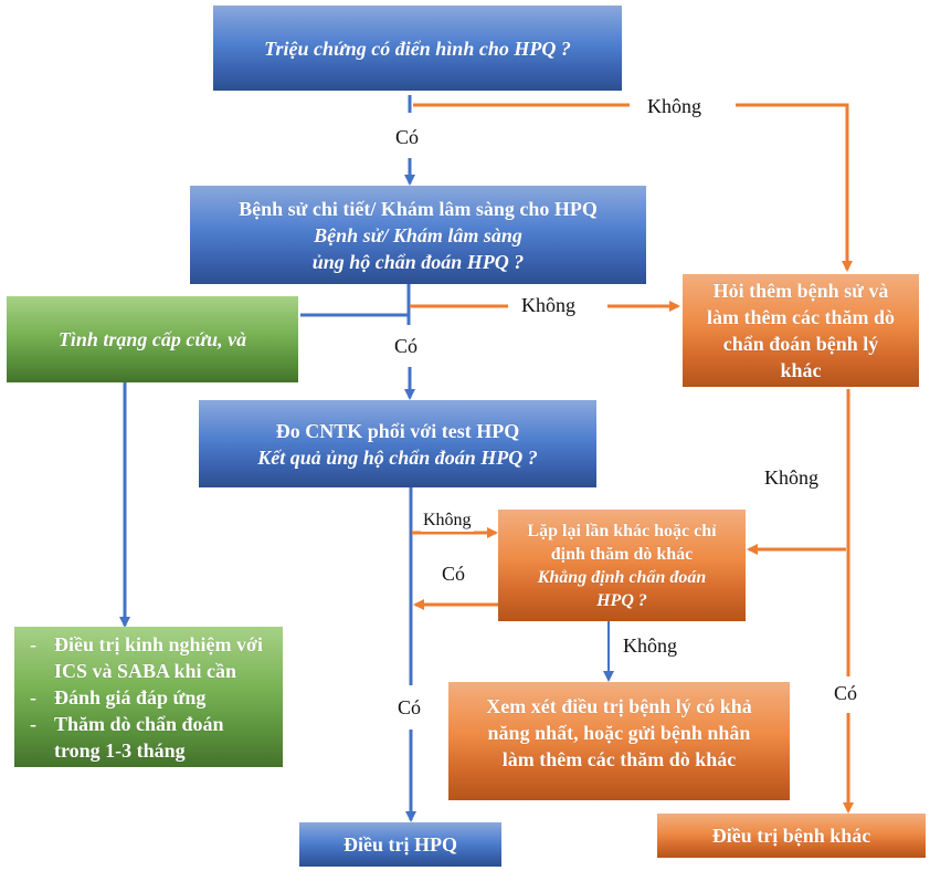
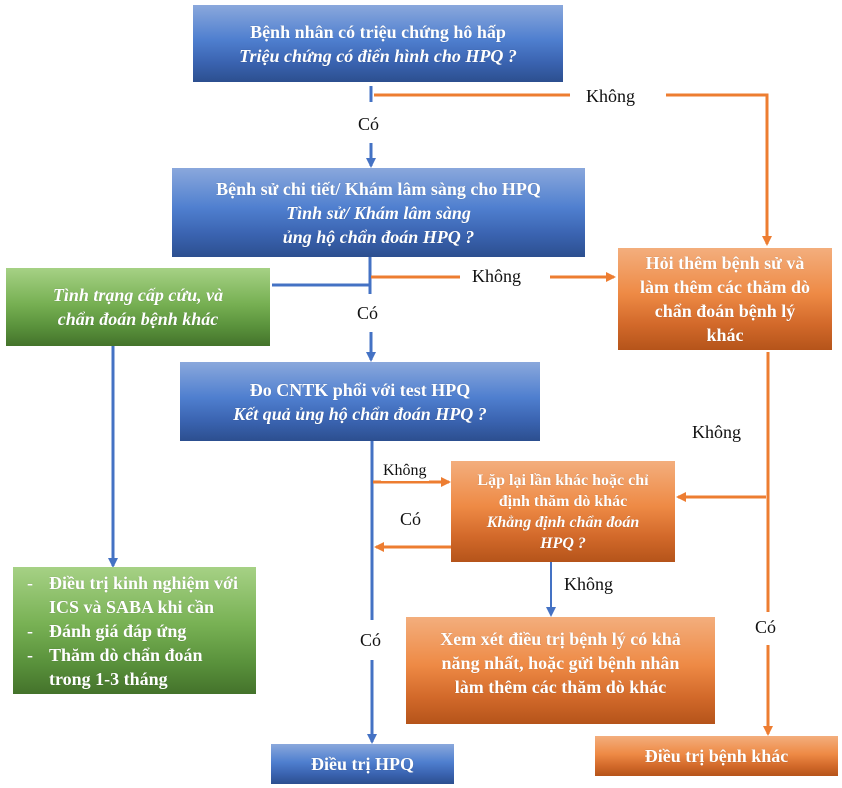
+ Bệnh nhân có triệu chứng hô hấp
  Triệu chứng có điển hình cho HPQ ?
  Bệnh sử chi tiết/ Khám lâm sàng cho HPQ
- Bệnh sử/ Khám lâm sàng
+ Tình sử/ Khám lâm sàng
  ủng hộ chẩn đoán HPQ ?
  Tình trạng cấp cứu, và
+ chẩn đoán bệnh khác
  Hỏi thêm bệnh sử và
  làm thêm các thăm dò
  chẩn đoán bệnh lý
  khác
  Đo CNTK phổi với test HPQ
  Kết quả ủng hộ chẩn đoán HPQ ?
  Lặp lại lần khác hoặc chỉ
  định thăm dò khác
  Khẳng định chẩn đoán
  HPQ ?
  -
  Điều trị kinh nghiệm với
  ICS và SABA khi cần
  -
  Đánh giá đáp ứng
  -
  Thăm dò chẩn đoán
  trong 1-3 tháng
  Xem xét điều trị bệnh lý có khả
  năng nhất, hoặc gửi bệnh nhân
  làm thêm các thăm dò khác
  Điều trị HPQ
  Điều trị bệnh khác
  Có
  Không
  Có
  Không
  Không
  Có
  Không
  Có
  Không
  Có
